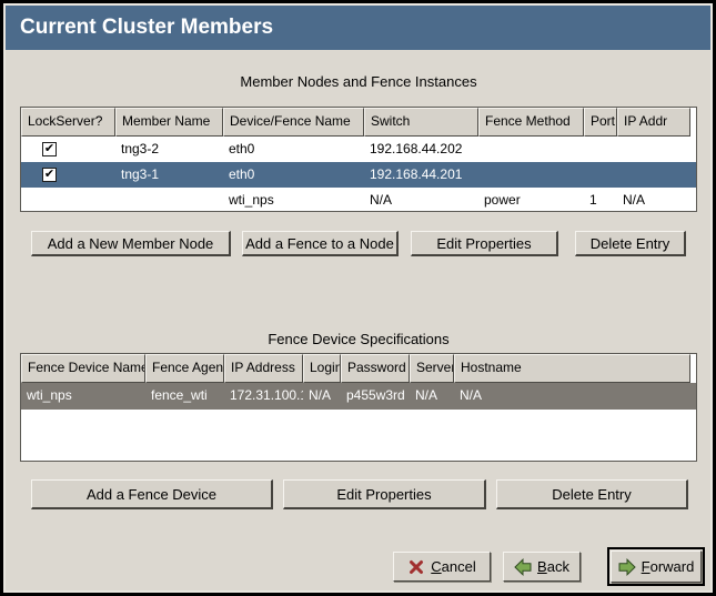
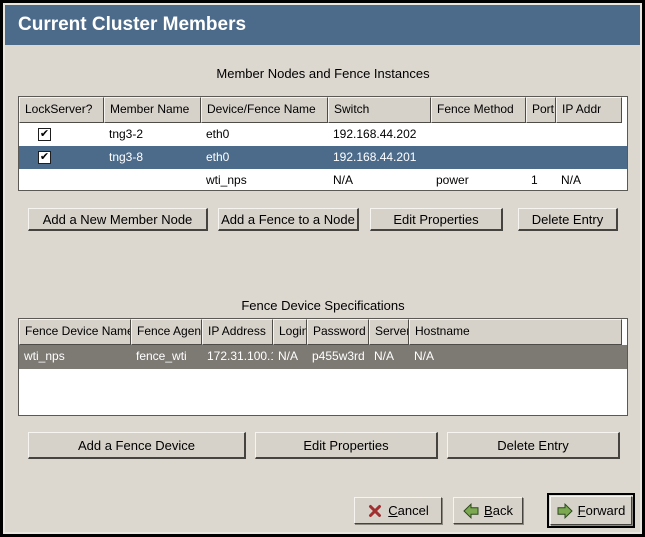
  Current Cluster Members
  Member Nodes and Fence Instances
  LockServer?
  Member Name
  Device/Fence Name
  Switch
  Fence Method
  Port
  IP Addr
  ✔
  tng3-2
  eth0
  192.168.44.202
  ✔
- tng3-1
+ tng3-8
  eth0
  192.168.44.201
  wti_nps
  N/A
  power
  1
  N/A
  Add a New Member Node
  Add a Fence to a Node
  Edit Properties
  Delete Entry
  Fence Device Specifications
  Fence Device Nam
  Fence Agen
  IP Address
  Login
  Password
  Serve
  Hostname
  wti_nps
  fence_wti
  172.31.100.
  N/A
  p455w3rd
  N/A
  N/A
  Add a Fence Device
  Edit Properties
  Delete Entry
  Cancel
  Back
  Forward
